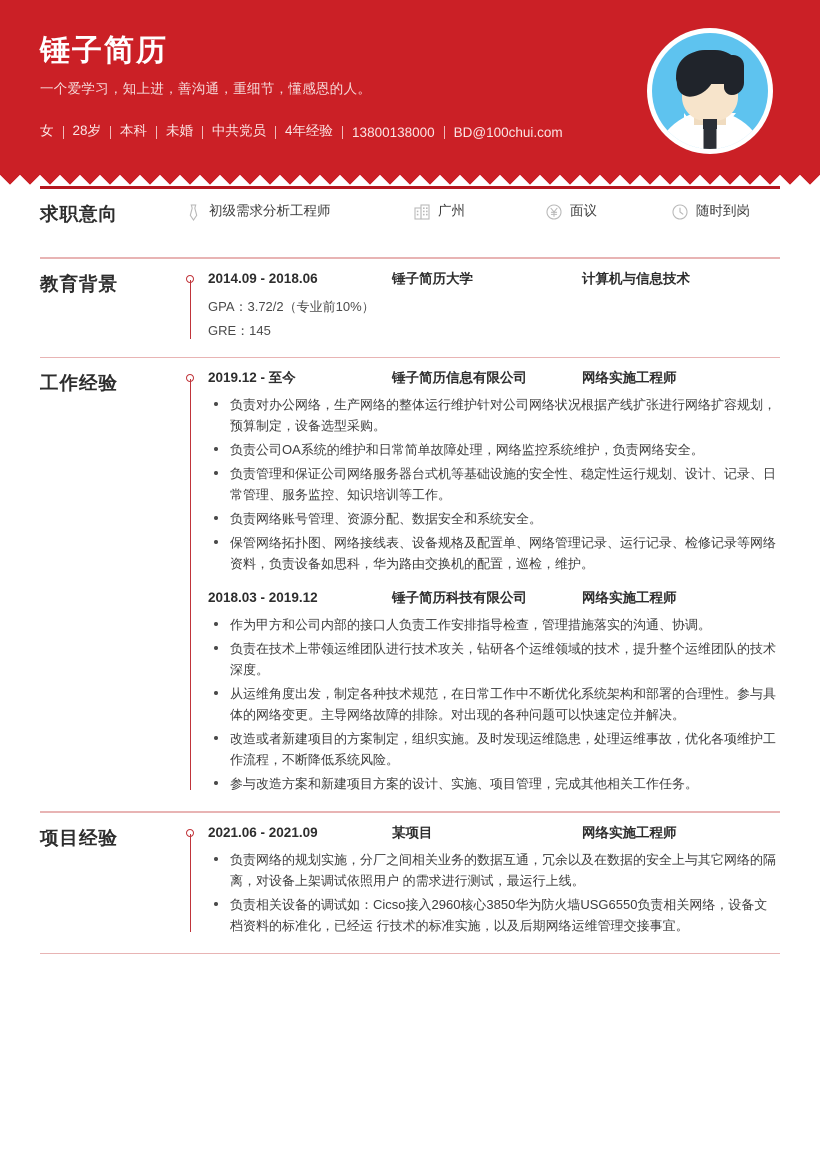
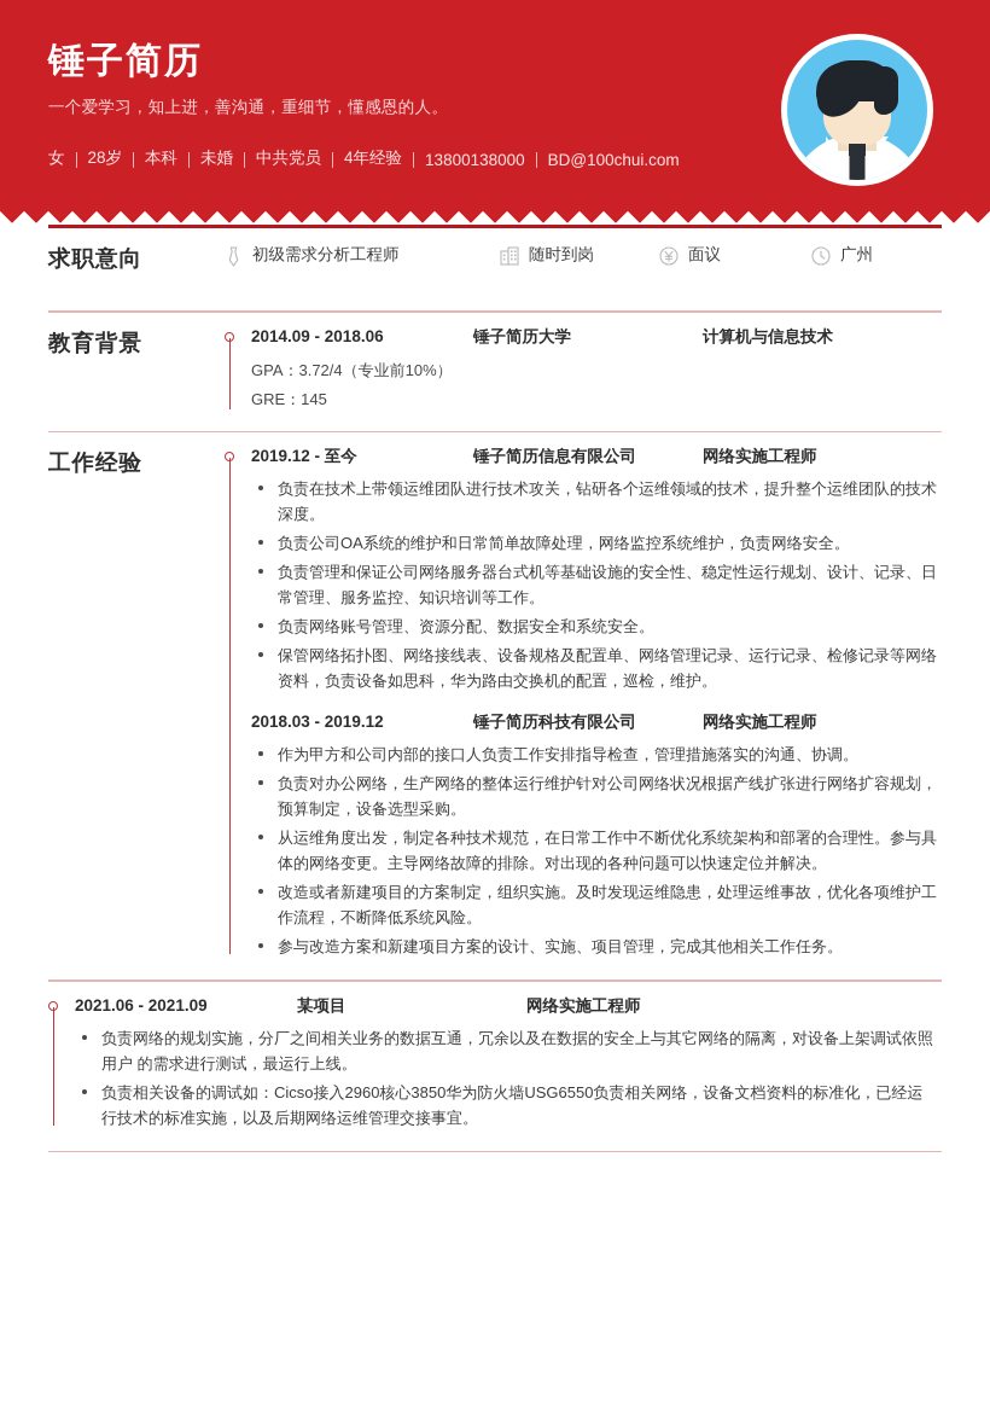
  锤子简历
  一个爱学习，知上进，善沟通，重细节，懂感恩的人。
  女
  28岁
  本科
  未婚
  中共党员
  4年经验
  13800138000
  BD@100chui.com
  求职意向
  初级需求分析工程师
- 广州
+ 随时到岗
  面议
- 随时到岗
+ 广州
  教育背景
  2014.09 - 2018.06
  锤子简历大学
  计算机与信息技术
- GPA：3.72/2（专业前10%）
+ GPA：3.72/4（专业前10%）
  GRE：145
  工作经验
  2019.12 - 至今
  锤子简历信息有限公司
  网络实施工程师
- 负责对办公网络，生产网络的整体运行维护针对公司网络状况根据产线扩张进行网络扩容规划，预算制定，设备选型采购。
+ 负责在技术上带领运维团队进行技术攻关，钻研各个运维领域的技术，提升整个运维团队的技术深度。
  负责公司OA系统的维护和日常简单故障处理，网络监控系统维护，负责网络安全。
  负责管理和保证公司网络服务器台式机等基础设施的安全性、稳定性运行规划、设计、记录、日常管理、服务监控、知识培训等工作。
  负责网络账号管理、资源分配、数据安全和系统安全。
  保管网络拓扑图、网络接线表、设备规格及配置单、网络管理记录、运行记录、检修记录等网络资料，负责设备如思科，华为路由交换机的配置，巡检，维护。
  2018.03 - 2019.12
  锤子简历科技有限公司
  网络实施工程师
  作为甲方和公司内部的接口人负责工作安排指导检查，管理措施落实的沟通、协调。
- 负责在技术上带领运维团队进行技术攻关，钻研各个运维领域的技术，提升整个运维团队的技术深度。
+ 负责对办公网络，生产网络的整体运行维护针对公司网络状况根据产线扩张进行网络扩容规划，预算制定，设备选型采购。
  从运维角度出发，制定各种技术规范，在日常工作中不断优化系统架构和部署的合理性。参与具体的网络变更。主导网络故障的排除。对出现的各种问题可以快速定位并解决。
  改造或者新建项目的方案制定，组织实施。及时发现运维隐患，处理运维事故，优化各项维护工作流程，不断降低系统风险。
  参与改造方案和新建项目方案的设计、实施、项目管理，完成其他相关工作任务。
- 项目经验
  2021.06 - 2021.09
  某项目
  网络实施工程师
  负责网络的规划实施，分厂之间相关业务的数据互通，冗余以及在数据的安全上与其它网络的隔离，对设备上架调试依照用户 的需求进行测试，最运行上线。
  负责相关设备的调试如：Cicso接入2960核心3850华为防火墙USG6550负责相关网络，设备文档资料的标准化，已经运 行技术的标准实施，以及后期网络运维管理交接事宜。
